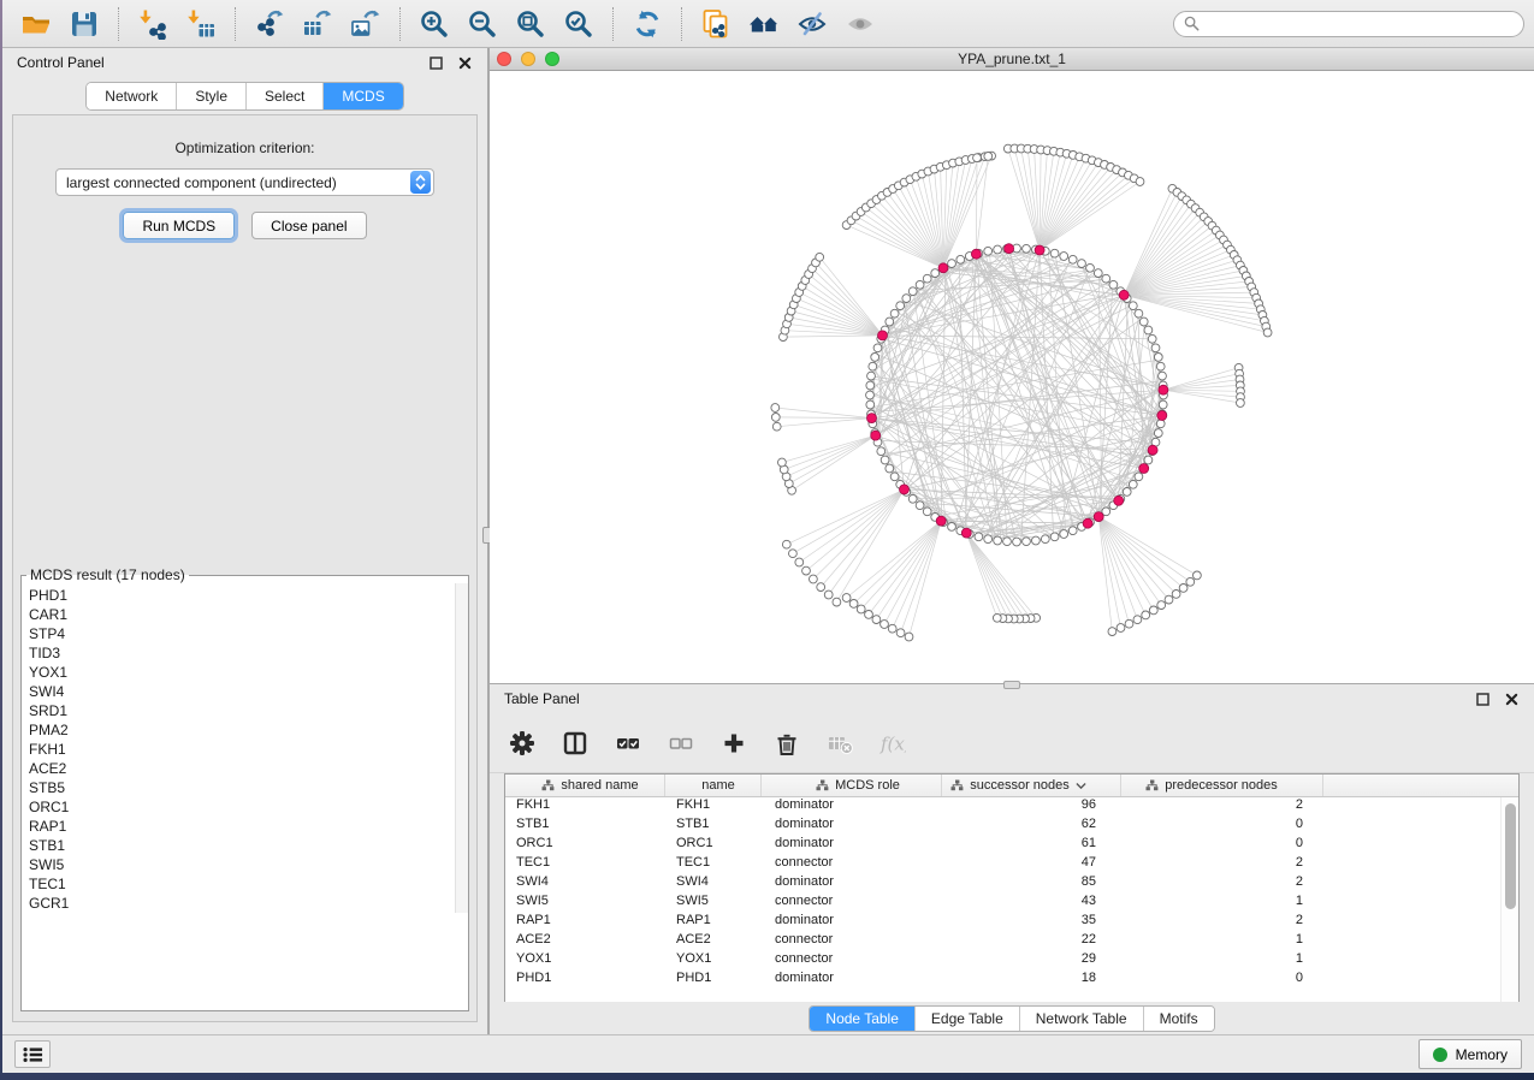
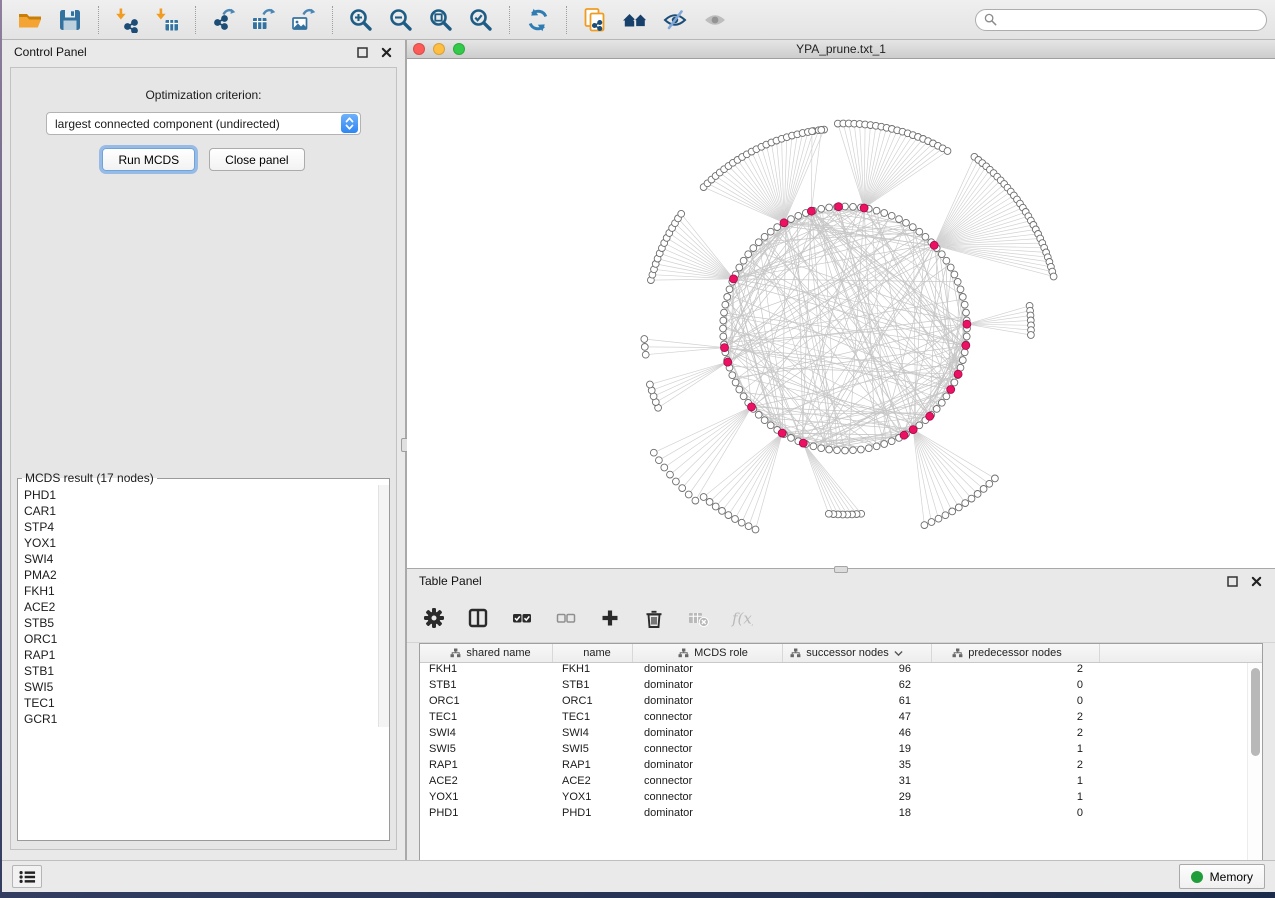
  Control Panel
- Network
- Style
- Select
- MCDS
  Optimization criterion:
  largest connected component (undirected)
  Run MCDS
  Close panel
  MCDS result (17 nodes)
  PHD1
  CAR1
  STP4
- TID3
  YOX1
  SWI4
- SRD1
  PMA2
  FKH1
  ACE2
  STB5
  ORC1
  RAP1
  STB1
  SWI5
  TEC1
  GCR1
  YPA_prune.txt_1
  Table Panel
  f(x
  shared name
  name
  MCDS role
  successor nodes
  predecessor nodes
  FKH1
  FKH1
  dominator
  96
  2
  STB1
  STB1
  dominator
  62
  0
  ORC1
  ORC1
  dominator
  61
  0
  TEC1
  TEC1
  connector
  47
  2
  SWI4
  SWI4
  dominator
- 85
+ 46
  2
  SWI5
  SWI5
  connector
- 43
+ 19
  1
  RAP1
  RAP1
  dominator
  35
  2
  ACE2
  ACE2
  connector
- 22
+ 31
  1
  YOX1
  YOX1
  connector
  29
  1
  PHD1
  PHD1
  dominator
  18
  0
- Node Table
- Edge Table
- Network Table
- Motifs
  Memory
